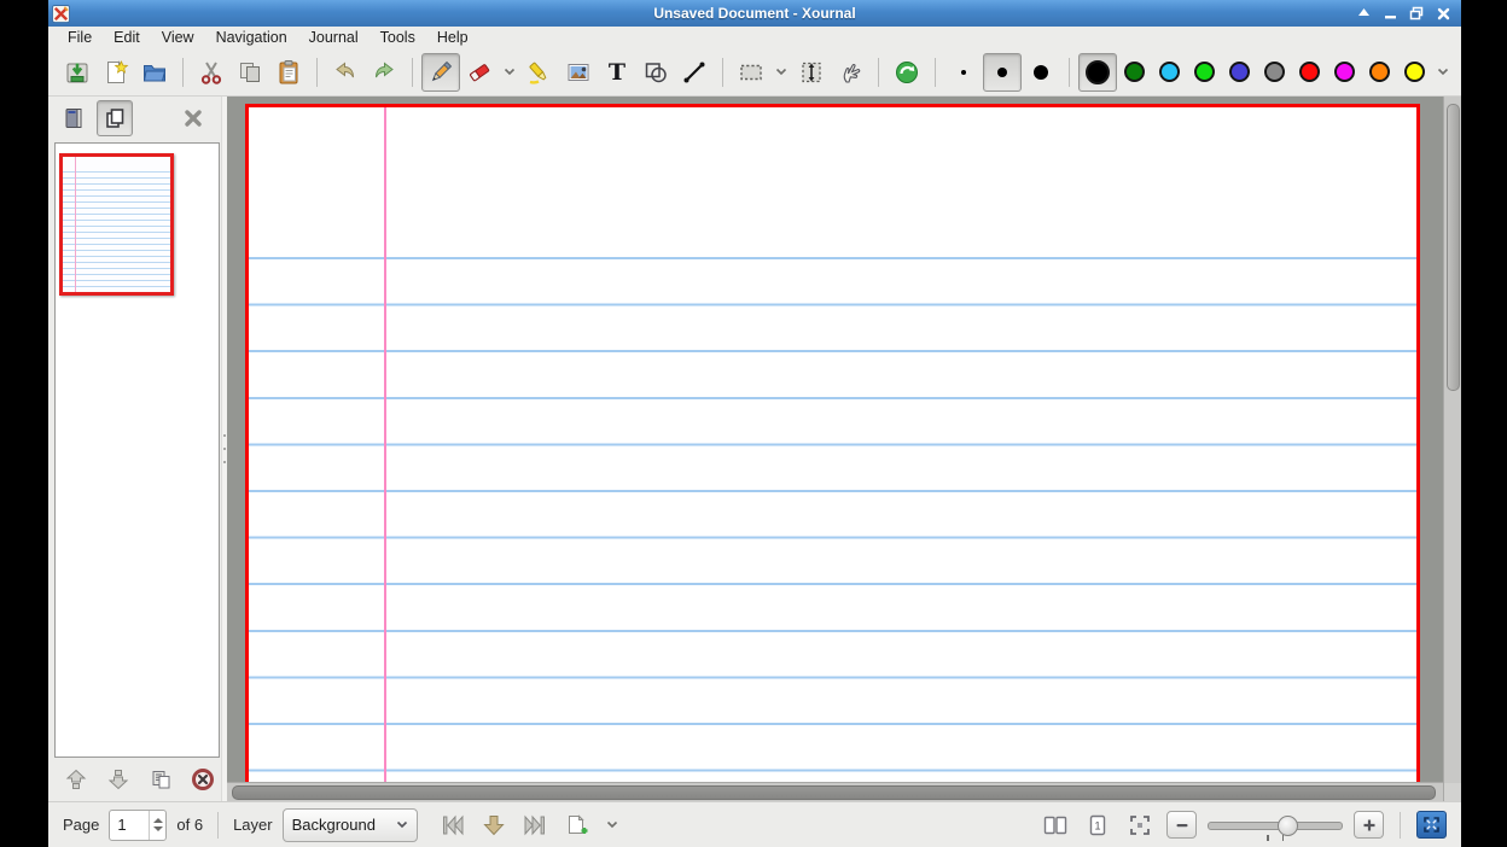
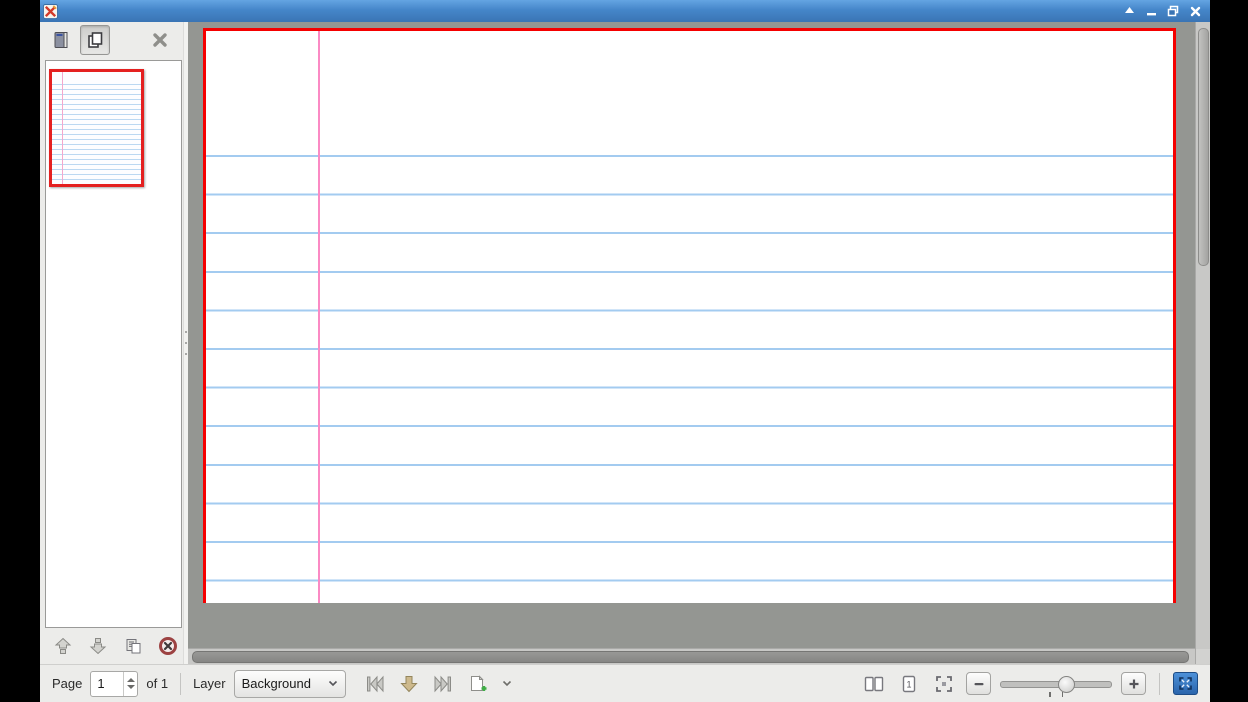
- Unsaved Document - Xournal
- File
- Edit
- View
- Navigation
- Journal
- Tools
- Help
- T
  Page
  1
- of 6
+ of 1
  Layer
  Background
  1
